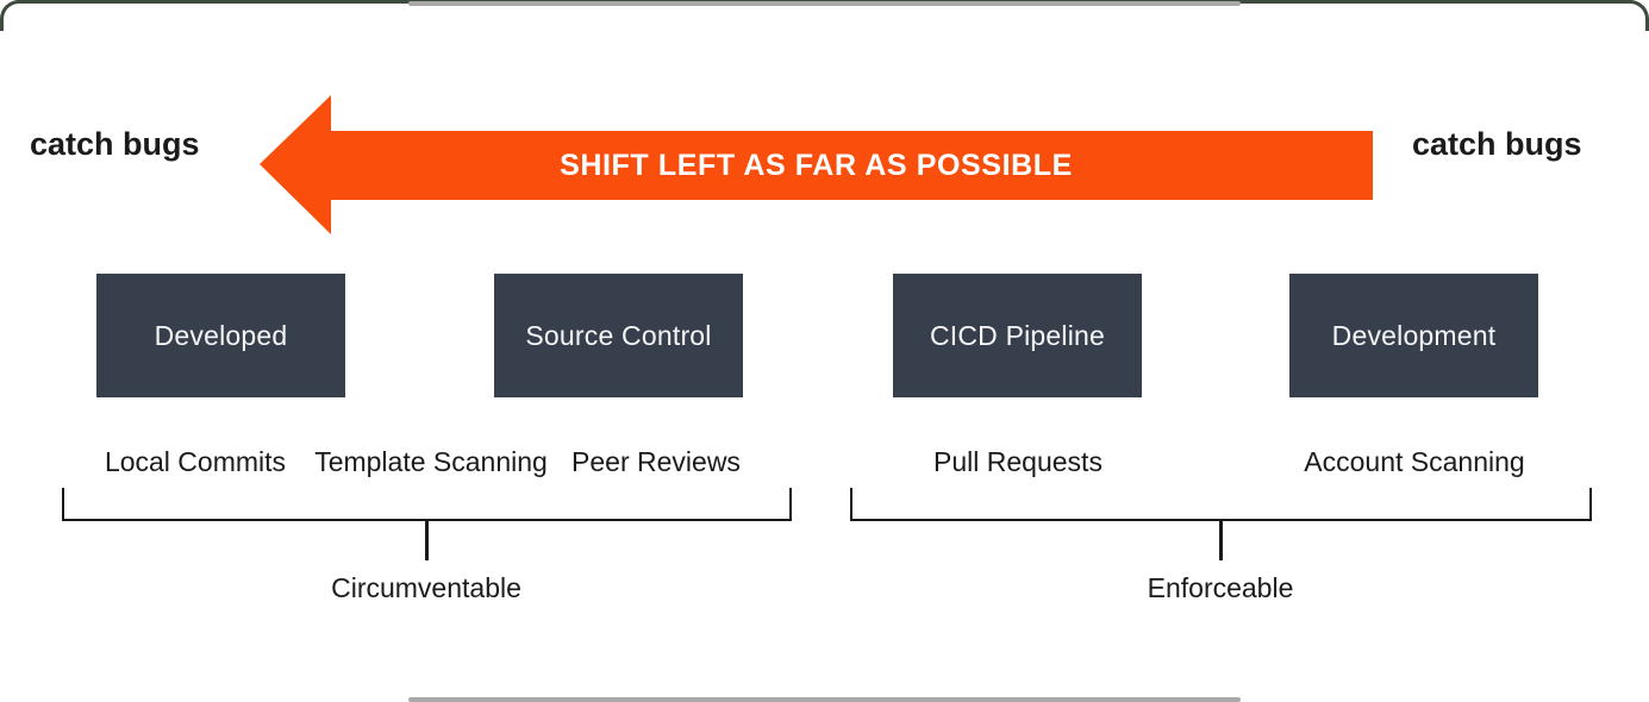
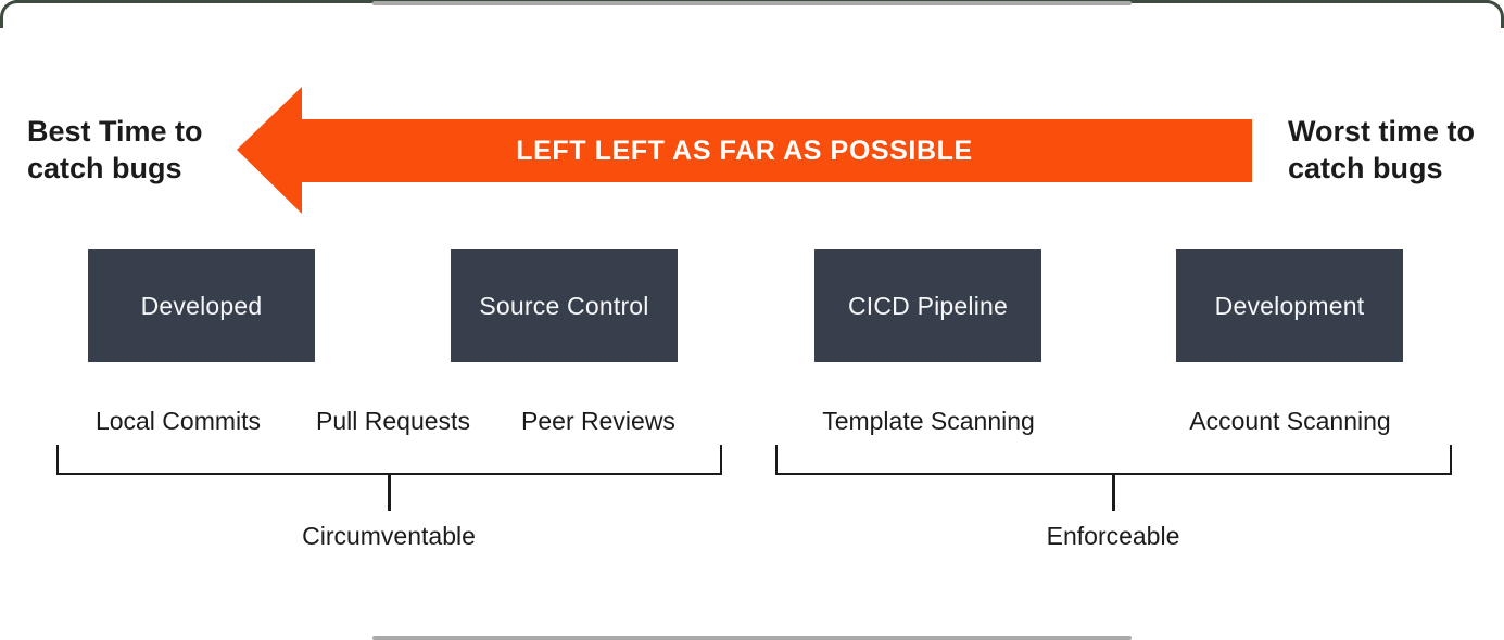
+ Best Time to
  catch bugs
- SHIFT LEFT AS FAR AS POSSIBLE
+ LEFT LEFT AS FAR AS POSSIBLE
+ Worst time to
  catch bugs
  Developed
  Source Control
  CICD Pipeline
  Development
  Local Commits
- Template Scanning
+ Pull Requests
  Peer Reviews
- Pull Requests
+ Template Scanning
  Account Scanning
  Circumventable
  Enforceable
